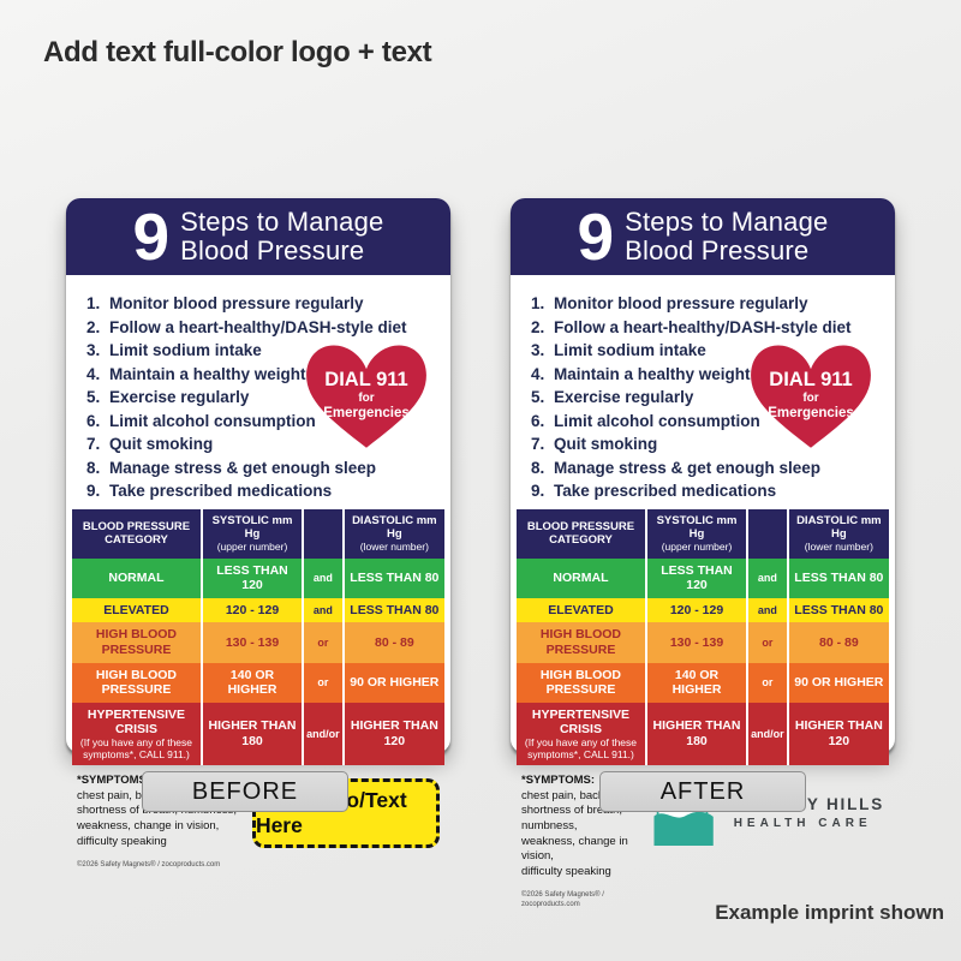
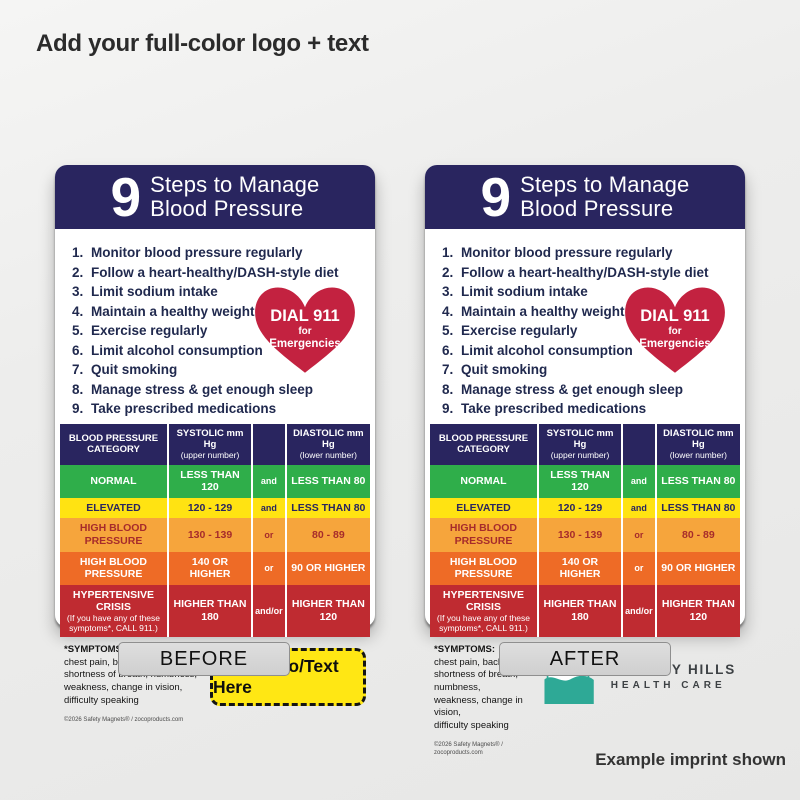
- Add text full-color logo + text
+ Add your full-color logo + text
  9
  Steps to Manage
  Blood Pressure
  Monitor blood pressure regularly
  Follow a heart-healthy/DASH-style diet
  Limit sodium intake
  Maintain a healthy weight
  Exercise regularly
  Limit alcohol consumption
  Quit smoking
  Manage stress & get enough sleep
  Take prescribed medications
  DIAL 911
  for
  Emergencies
  BLOOD PRESSURE
  CATEGORY
  SYSTOLIC mm Hg
  (upper number)
  DIASTOLIC mm Hg
  (lower number)
  NORMAL
  LESS THAN 120
  and
  LESS THAN 80
  ELEVATED
  120 - 129
  and
  LESS THAN 80
  HIGH BLOOD PRESSURE
  130 - 139
  or
  80 - 89
  HIGH BLOOD PRESSURE
  140 OR HIGHER
  or
  90 OR HIGHER
  HYPERTENSIVE CRISIS
  (If you have any of these symptoms*, CALL 911.)
  HIGHER THAN 180
  and/or
  HIGHER THAN 120
  *SYMPTOM
  weakness, change in vision,
  difficulty speaking
  9
  Steps to Manage
  Blood Pressure
  Monitor blood pressure regularly
  Follow a heart-healthy/DASH-style diet
  Limit sodium intake
  Maintain a healthy weight
  Exercise regularly
  Limit alcohol consumption
  Quit smoking
  Manage stress & get enough sleep
  Take prescribed medications
  DIAL 911
  for
  Emergencies
  BLOOD PRESSURE
  CATEGORY
  SYSTOLIC mm Hg
  (upper number)
  DIASTOLIC mm Hg
  (lower number)
  NORMAL
  LESS THAN 120
  and
  LESS THAN 80
  ELEVATED
  120 - 129
  and
  LESS THAN 80
  HIGH BLOOD PRESSURE
  130 - 139
  or
  80 - 89
  HIGH BLOOD PRESSURE
  140 OR HIGHER
  or
  90 OR HIGHER
  HYPERTENSIVE CRISIS
  (If you have any of these symptoms*, CALL 911.)
  HIGHER THAN 180
  and/or
  HIGHER THAN 120
  *SYMPTOMS:
  shortness of bre numbness,
  weakness, change in vision,
  difficulty speaking
  HEALTH CARE
  BEFORE
  AFTER
  Example imprint shown
